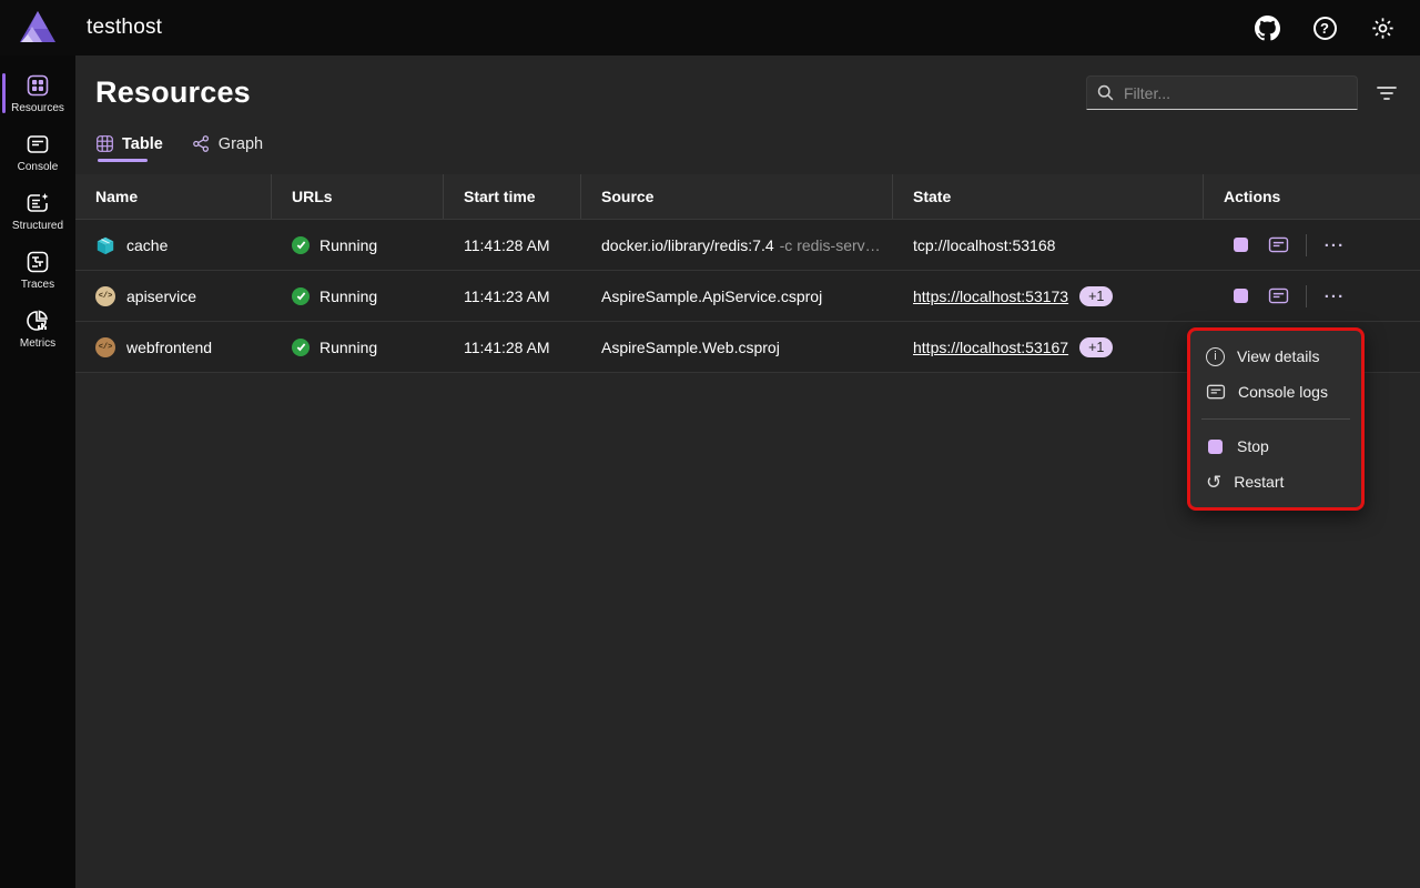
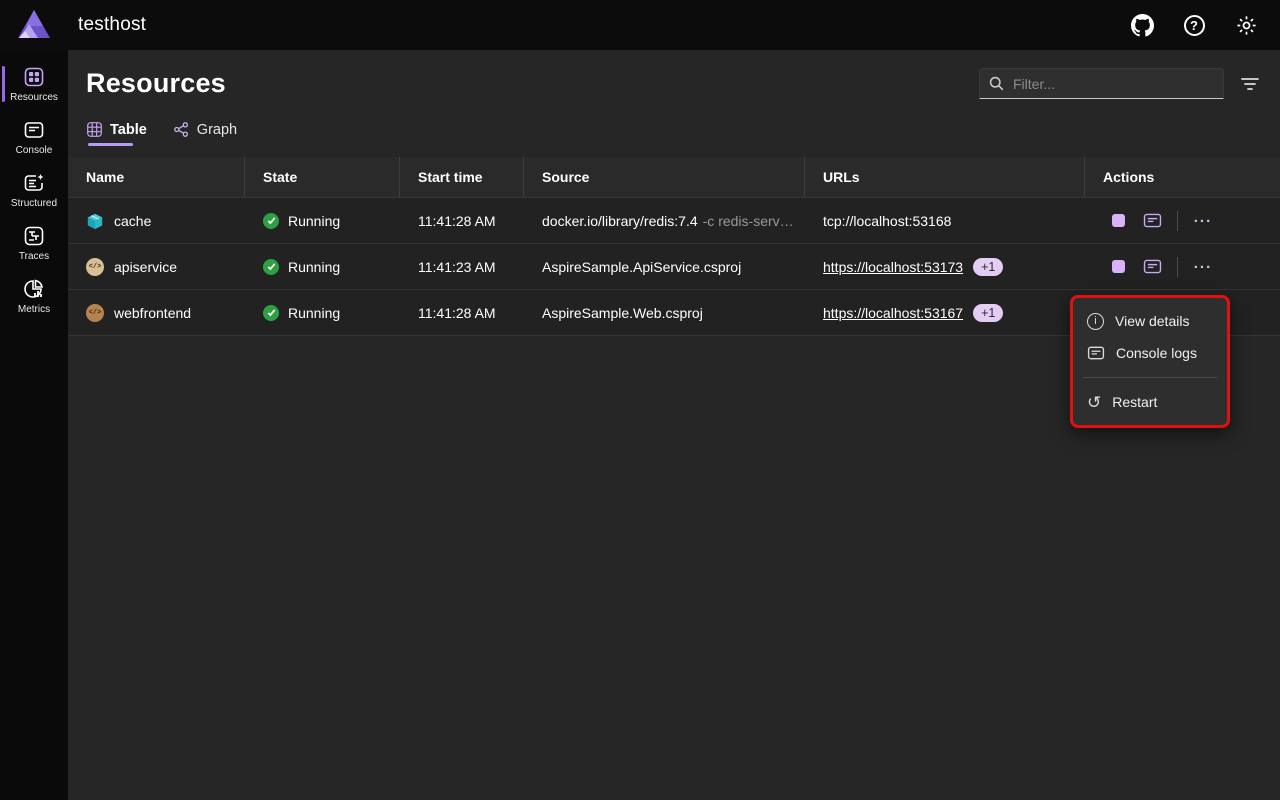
  testhost
  ?
  Resources
  Console
  Structured
  Traces
  Metrics
  Resources
  Filter...
  Table
  Graph
  Name
- URLs
+ State
  Start time
  Source
- State
+ URLs
  Actions
  cache
  Running
  11:41:28 AM
  docker.io/library/redis:7.4
  -c redis-serv…
  tcp://localhost:53168
  ...
  </>
  apiservice
  Running
  11:41:23 AM
  AspireSample.ApiService.csproj
  https://localhost:53173
  +1
  ...
  </>
  webfrontend
  Running
  11:41:28 AM
  AspireSample.Web.csproj
  https://localhost:53167
  +1
  i
  View details
  Console logs
- Stop
  ↺
  Restart
